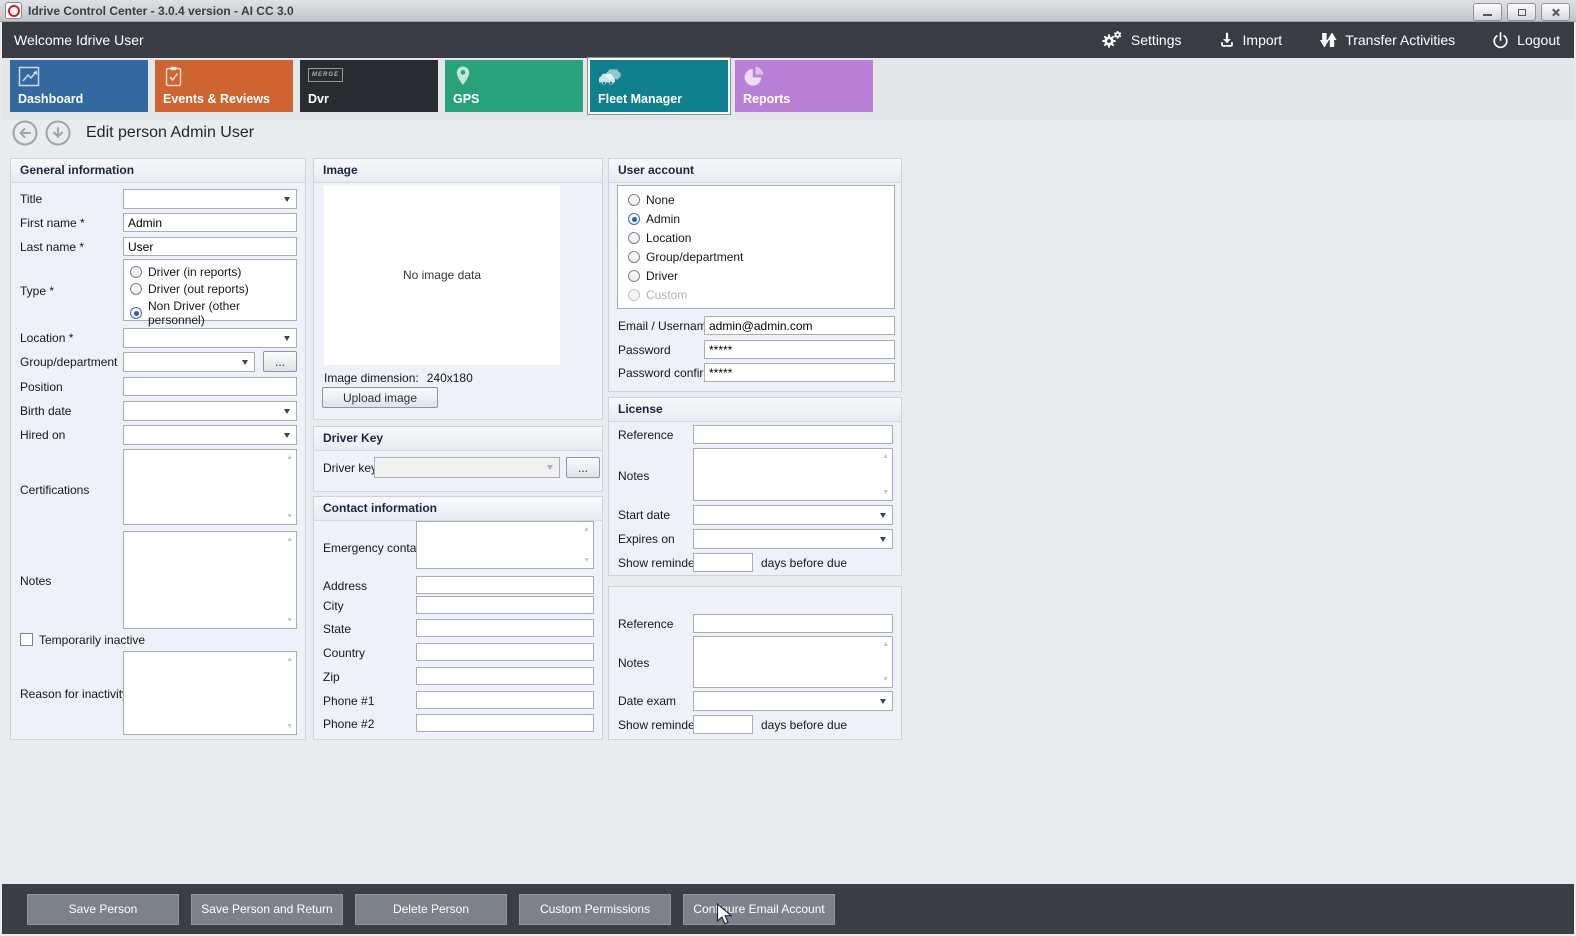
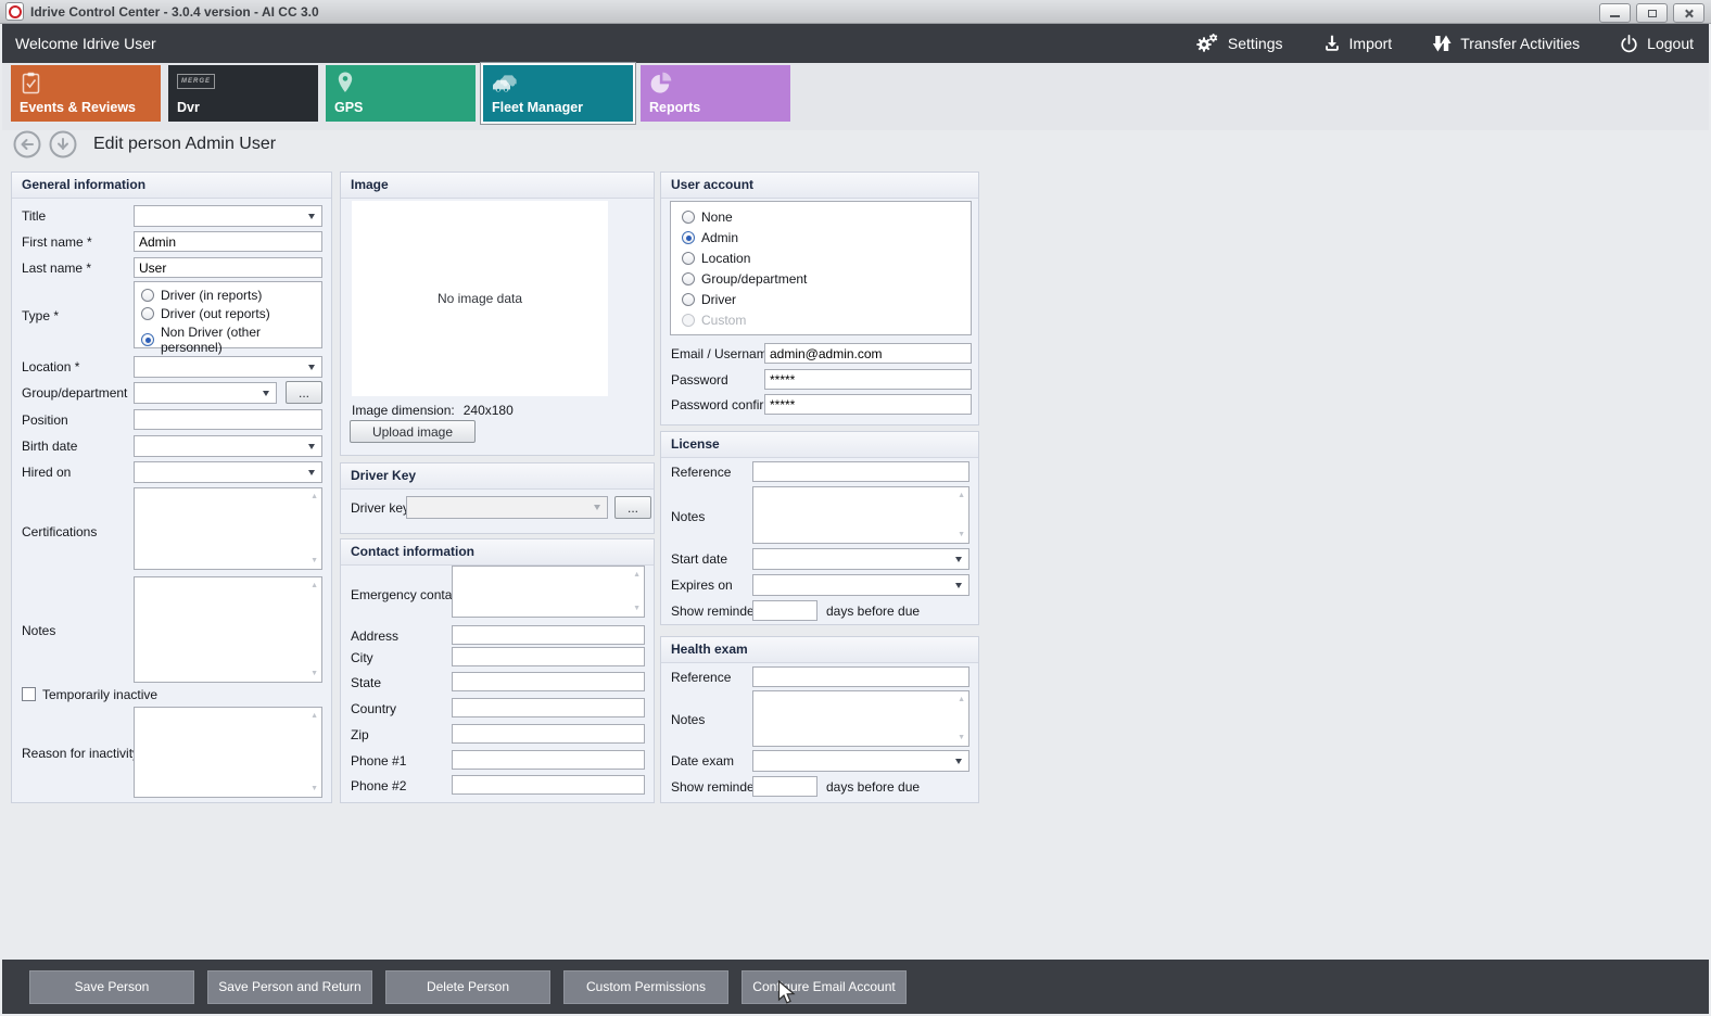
  Idrive Control Center - 3.0.4 version - AI CC 3.0
  Welcome Idrive User
  Settings
  Import
  Transfer Activities
  Logout
- Dashboard
  Events & Reviews
  Dvr
  GPS
  Fleet Manager
  Reports
  Edit person Admin User
  General information
  Title
  First name *
  Admin
  Last name *
  User
  Type *
  Driver (in reports)
  Driver (out reports)
  Non Driver (other personnel)
  Location *
  Group/department
  ...
  Position
  Birth date
  Hired on
  Certifications
  Notes
  Temporarily inactive
  Reason for inactivit
  Image
  No image data
  Image dimension:
  240x180
  Upload image
  Driver Key
  Driver ke
  ...
  Contact information
  Emergency conta
  Address
  City
  State
  Country
  Zip
  Phone #1
  Phone #2
  User account
  None
  Admin
  Location
  Group/department
  Driver
  Custom
  Email / Usernam
  admin@admin.com
  Password
  *****
  Password confir
  *****
  License
  Reference
  Notes
  Start date
  Expires on
  Show reminde
  days before due
+ Health exam
  Reference
  Notes
  Date exam
  Show reminde
  days before due
  Save Person
  Save Person and Return
  Delete Person
  Custom Permissions
  Congure Email Account
